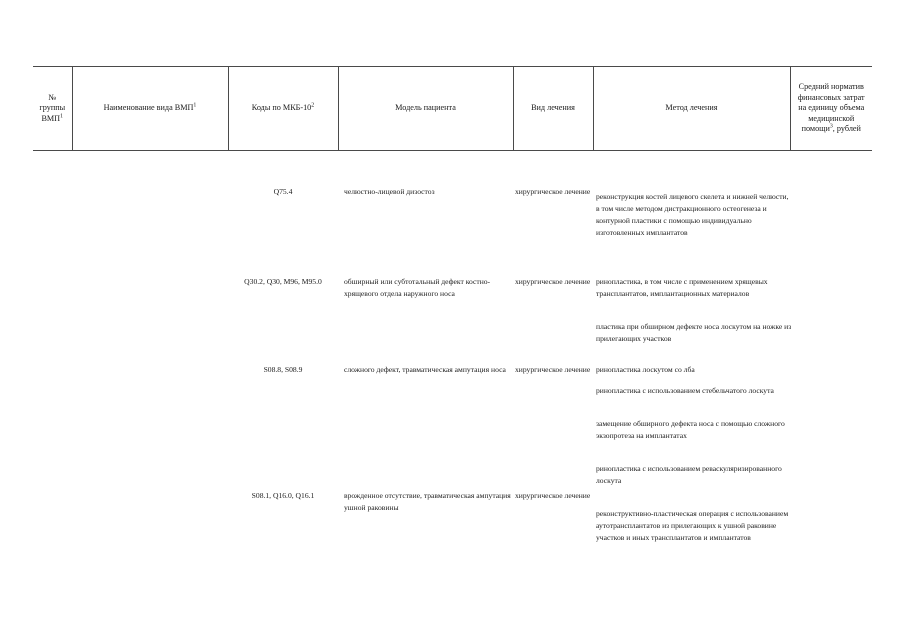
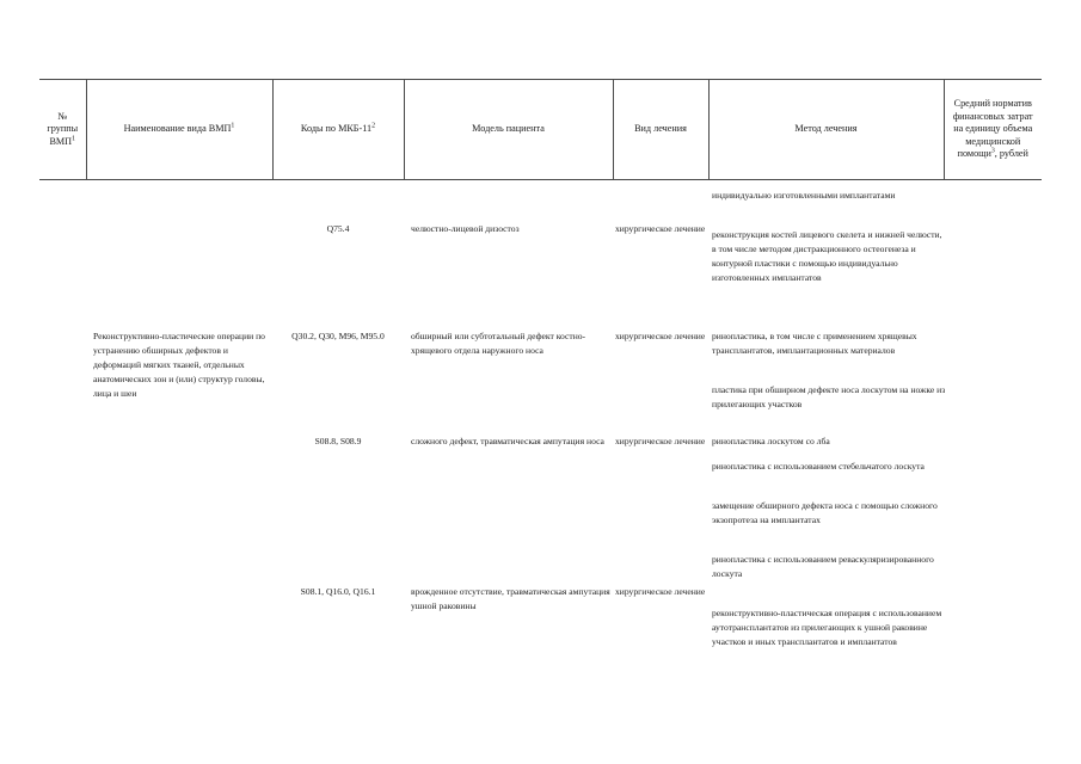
- № группы ВМП	Наименование вида ВМП	Коды по МКБ-10	Модель пациента	Вид лечения	Метод лечения	Средний норматив финансовых затрат на единицу объема медицинской помощи , рублей
+ № группы ВМП	Наименование вида ВМП	Коды по МКБ-11	Модель пациента	Вид лечения	Метод лечения	Средний норматив финансовых затрат на единицу объема медицинской помощи , рублей
+ Реконструктивно-пластические операции по устранению обширных дефектов и деформаций мягких тканей, отдельных анатомических зон и (или) структур головы, лица и шеи
  Q75.4
  челюстно-лицевой дизостоз
  хирургическое лечение
+ индивидуально изготовленными имплантатами
  реконструкция костей лицевого скелета и нижней челюсти, в том числе методом дистракционного остеогенеза и контурной пластики с помощью индивидуально изготовленных имплантатов
  Q30.2, Q30, M96, M95.0
  обширный или субтотальный дефект костно-хрящевого отдела наружного носа
  хирургическое лечение
  ринопластика, в том числе с применением хрящевых трансплантатов, имплантационных материалов
  пластика при обширном дефекте носа лоскутом на ножке из прилегающих участков
  S08.8, S08.9
  сложного дефект, травматическая ампутация носа
  хирургическое лечение
  ринопластика лоскутом со лба
  ринопластика с использованием стебельчатого лоскута
  замещение обширного дефекта носа с помощью сложного экзопротеза на имплантатах
  ринопластика с использованием реваскуляризированного лоскута
  S08.1, Q16.0, Q16.1
  врожденное отсутствие, травматическая ампутация ушной раковины
  хирургическое лечение
  реконструктивно-пластическая операция с использованием аутотрансплантатов из прилегающих к ушной раковине участков и иных трансплантатов и имплантатов
